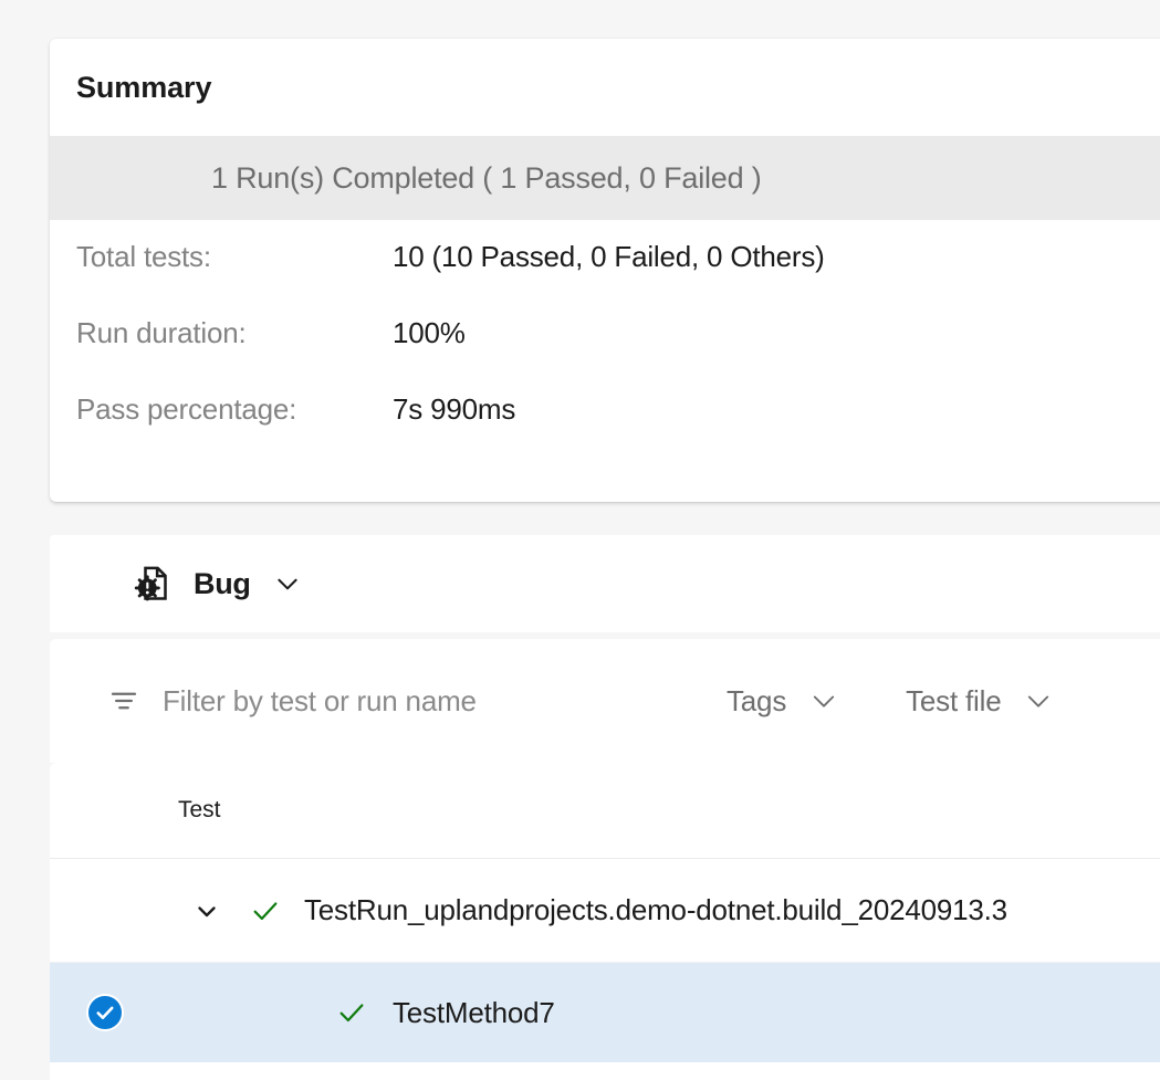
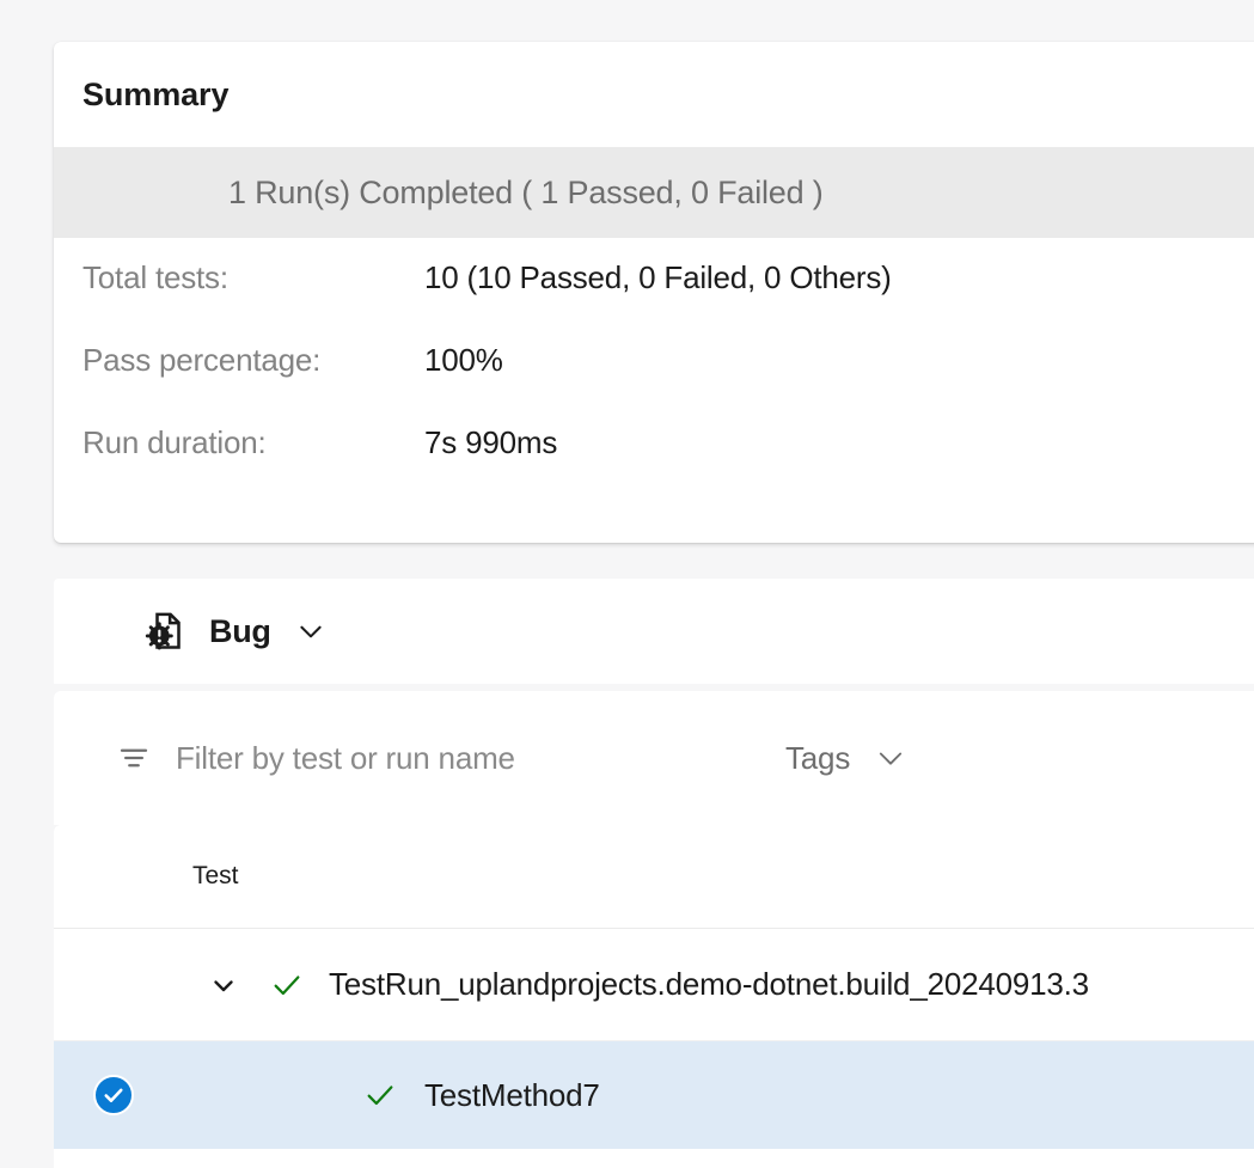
  Summary
  1 Run(s) Completed ( 1 Passed, 0 Failed )
  Total tests:
  10 (10 Passed, 0 Failed, 0 Others)
- Run duration:
+ Pass percentage:
  100%
- Pass percentage:
+ Run duration:
  7s 990ms
  Bug
  Filter by test or run name
  Tags
- Test file
  Test
  TestRun_uplandprojects.demo-dotnet.build_20240913.3
  TestMethod7
